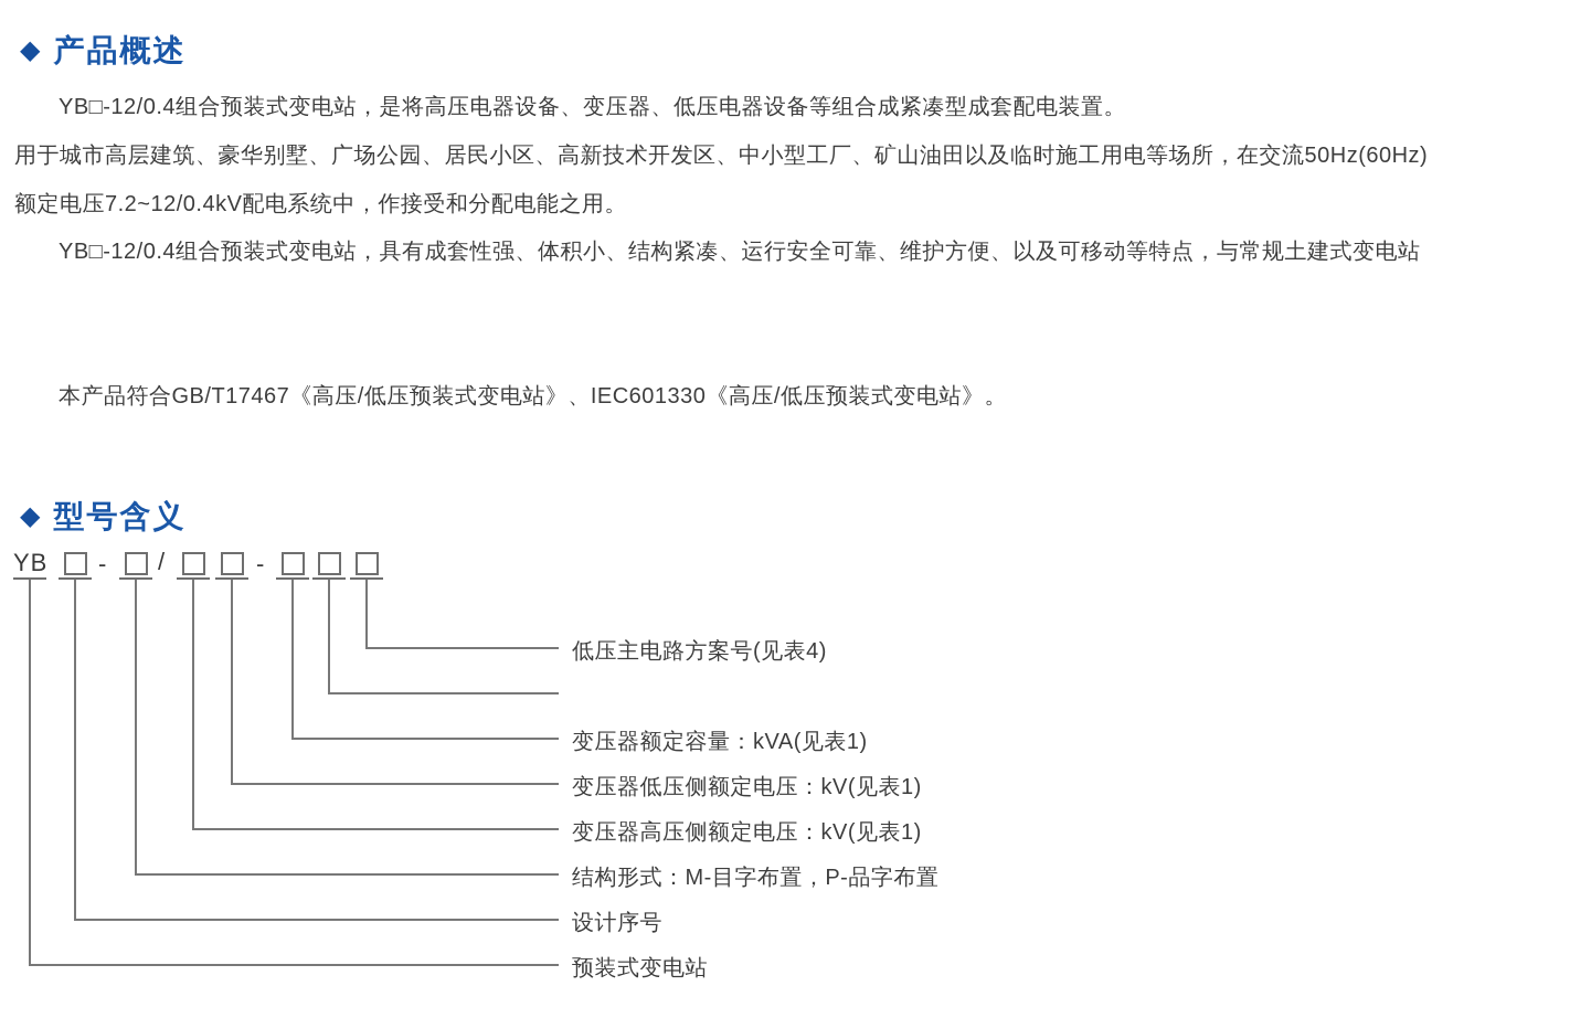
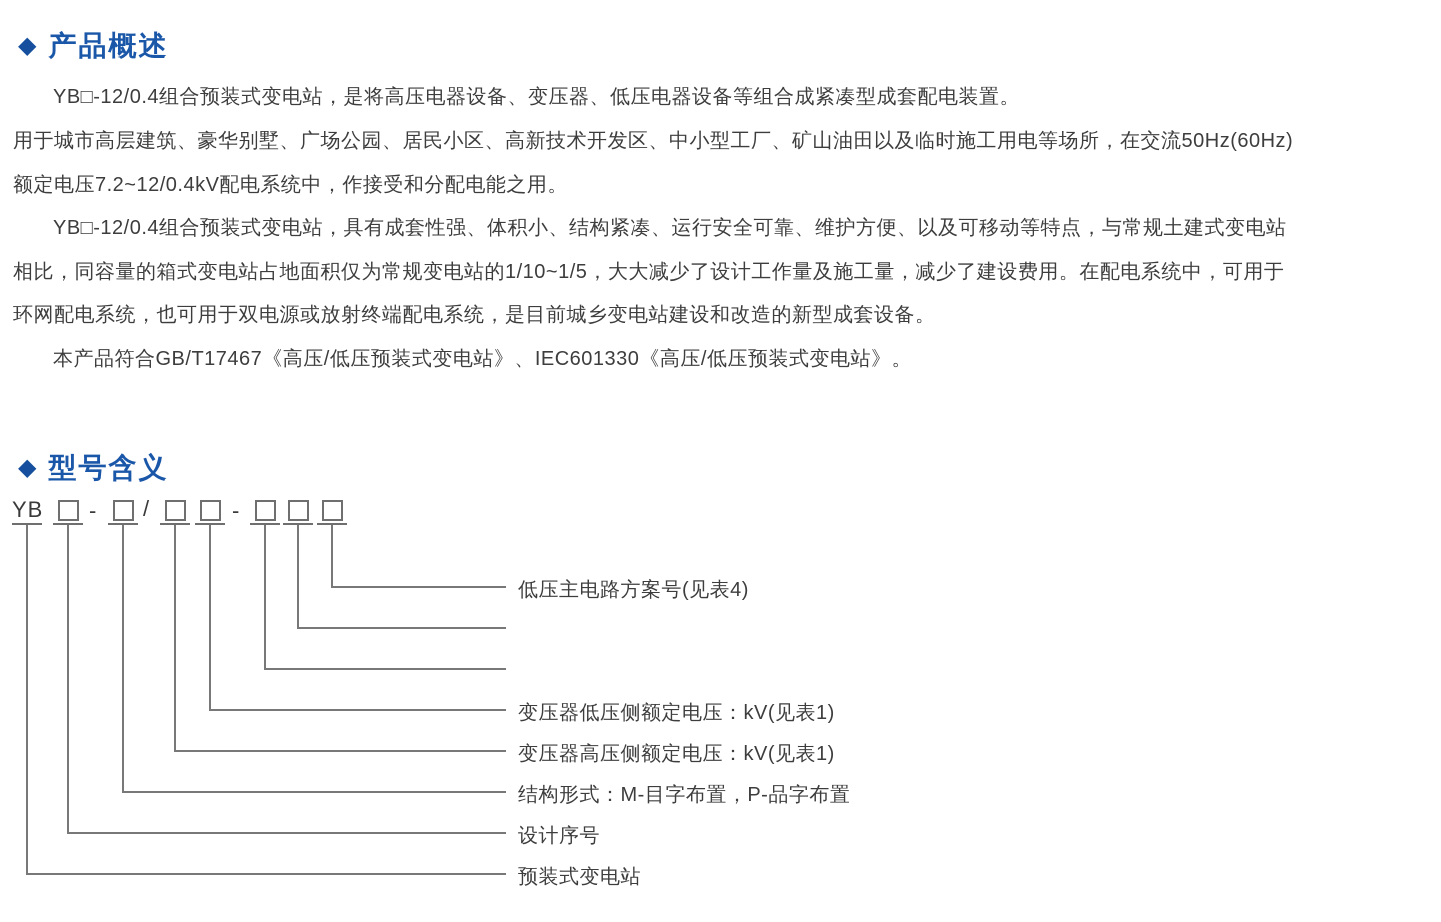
  ◆ 产品概述
  YB□-12/0.4组合预装式变电站，是将高压电器设备、变压器、低压电器设备等组合成紧凑型成套配电装置。
  用于城市高层建筑、豪华别墅、广场公园、居民小区、高新技术开发区、中小型工厂、矿山油田以及临时施工用电等场所，在交流50Hz(60Hz)
  额定电压7.2~12/0.4kV配电系统中，作接受和分配电能之用。
  YB□-12/0.4组合预装式变电站，具有成套性强、体积小、结构紧凑、运行安全可靠、维护方便、以及可移动等特点，与常规土建式变电站
+ 相比，同容量的箱式变电站占地面积仅为常规变电站的1/10~1/5，大大减少了设计工作量及施工量，减少了建设费用。在配电系统中，可用于
+ 环网配电系统，也可用于双电源或放射终端配电系统，是目前城乡变电站建设和改造的新型成套设备。
  本产品符合GB/T17467《高压/低压预装式变电站》、IEC601330《高压/低压预装式变电站》。
  ◆ 型号含义
  YB
  -
  /
  -
  低压主电路方案号(见表4)
- 变压器额定容量：kVA(见表1)
  变压器低压侧额定电压：kV(见表1)
  变压器高压侧额定电压：kV(见表1)
  结构形式：M-目字布置，P-品字布置
  设计序号
  预装式变电站
